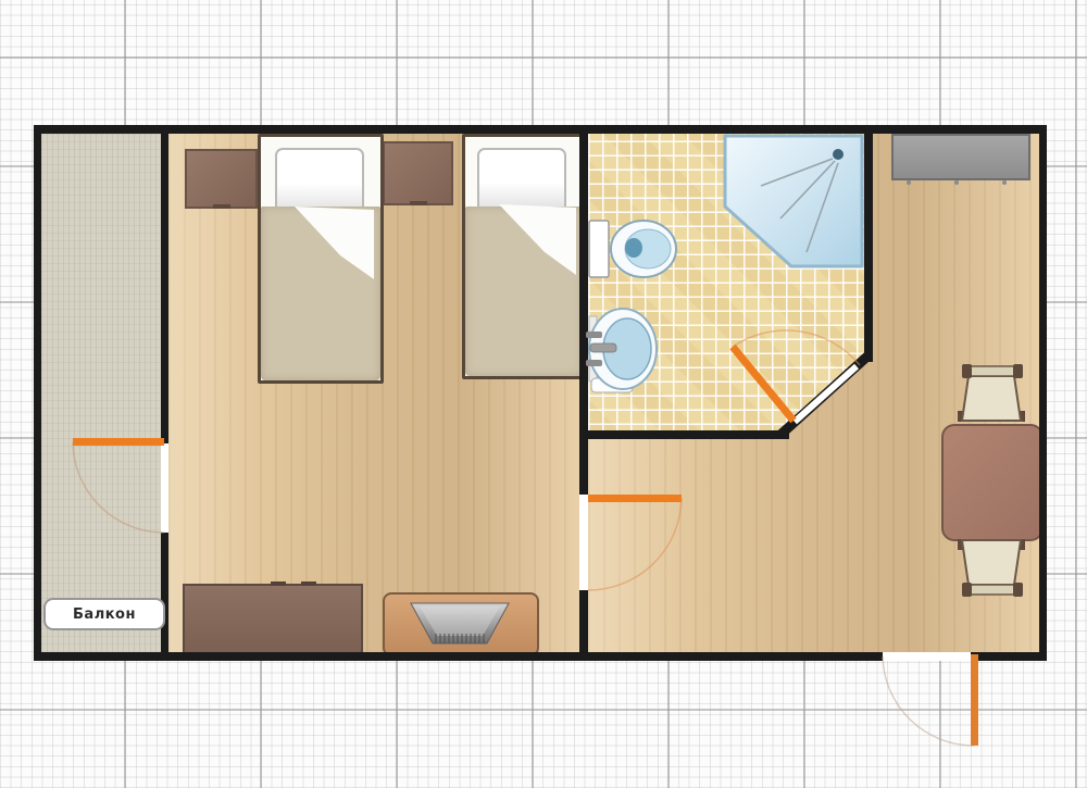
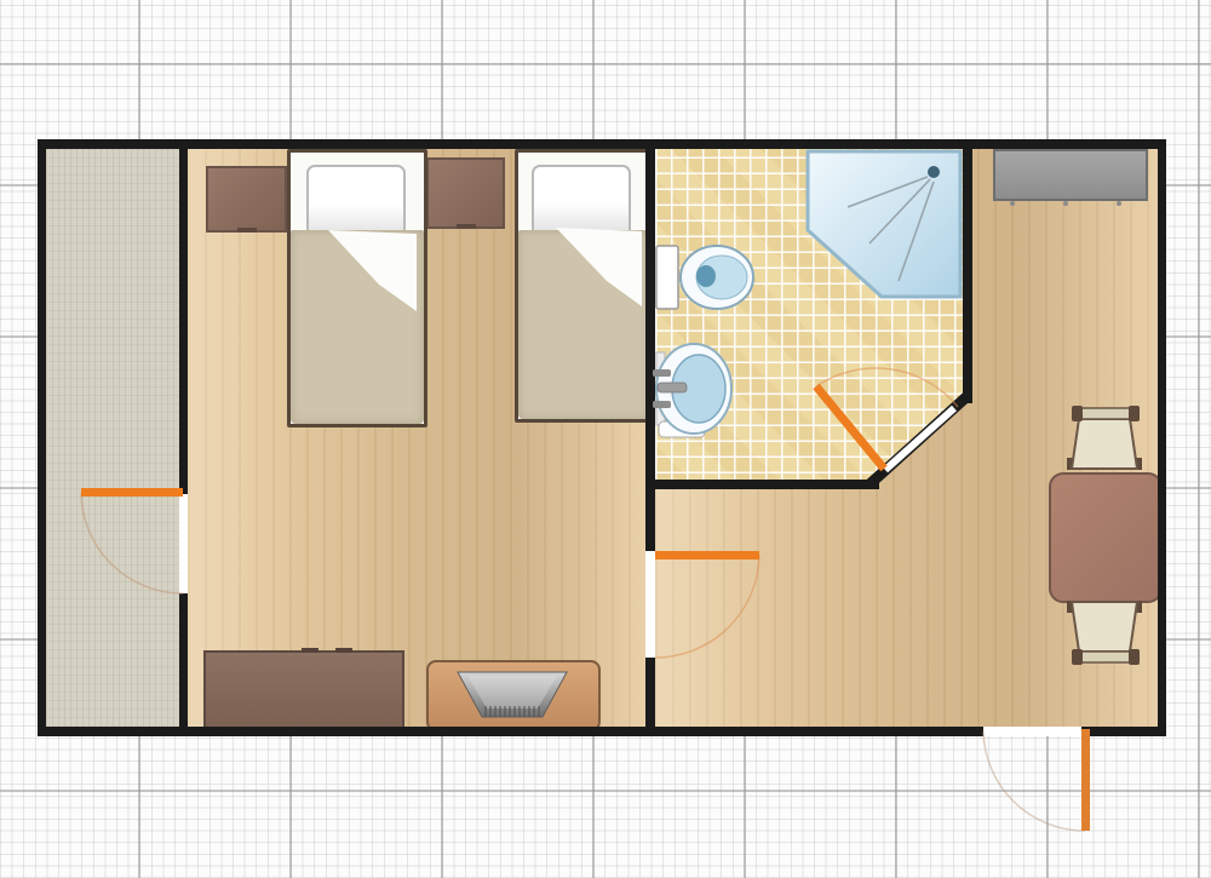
- Балкон
